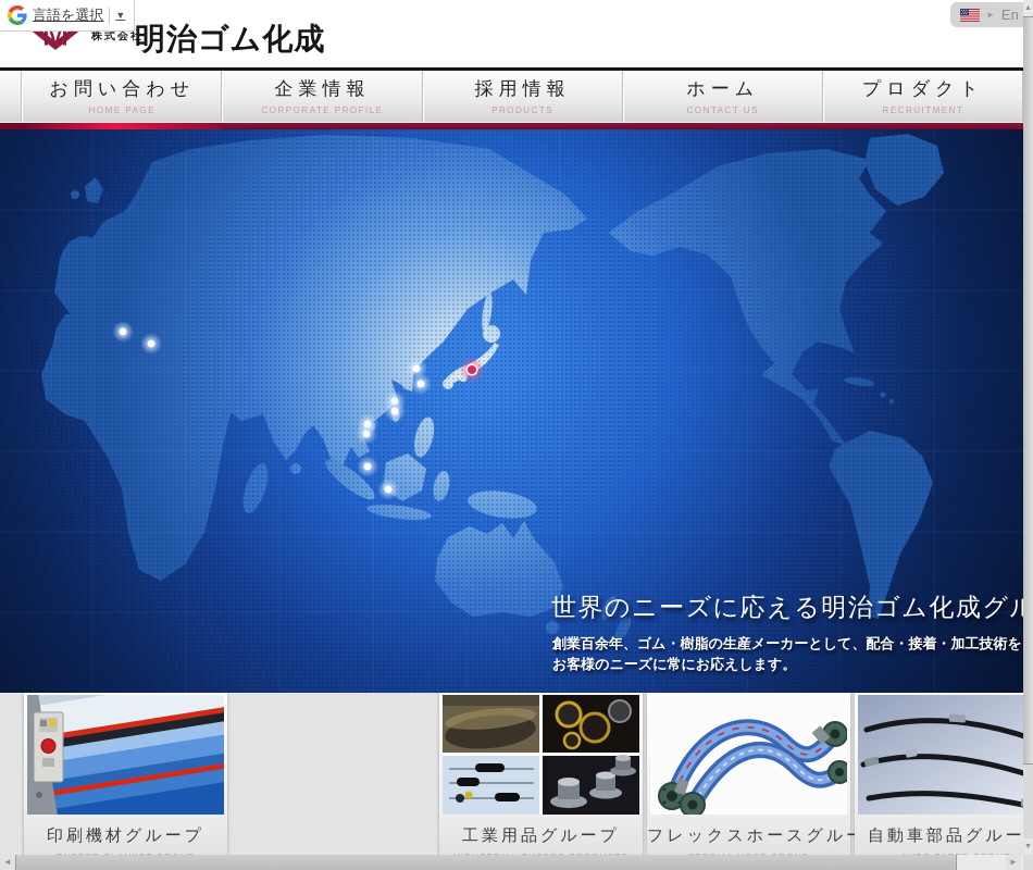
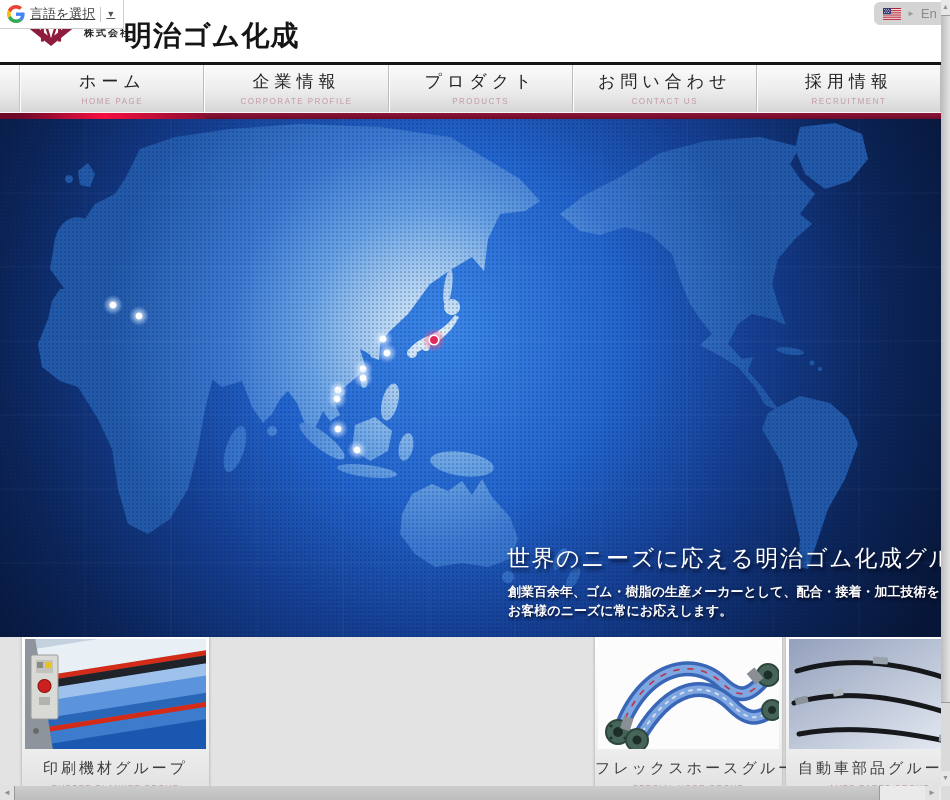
  M
  株式会社
  明治ゴム化成
  言語を選択
  ▼
  ►
  En
- お問い合わせ
+ ホーム
  HOME PAGE
  企業情報
  CORPORATE PROFILE
- 採用情報
+ プロダクト
  PRODUCTS
- ホーム
+ お問い合わせ
  CONTACT US
- プロダクト
+ 採用情報
  RECRUITMENT
  世界のニーズに応える明治ゴム化成グ
  創業百余年、ゴム・樹脂の生産メーカーとして、配合・接着・加工技術を
  お客様のニーズに常にお応えします。
  印刷機材グループ
- 工業用品グループ
  フレックスホースグル
  自動車部品グルー
  ◄
  ►
